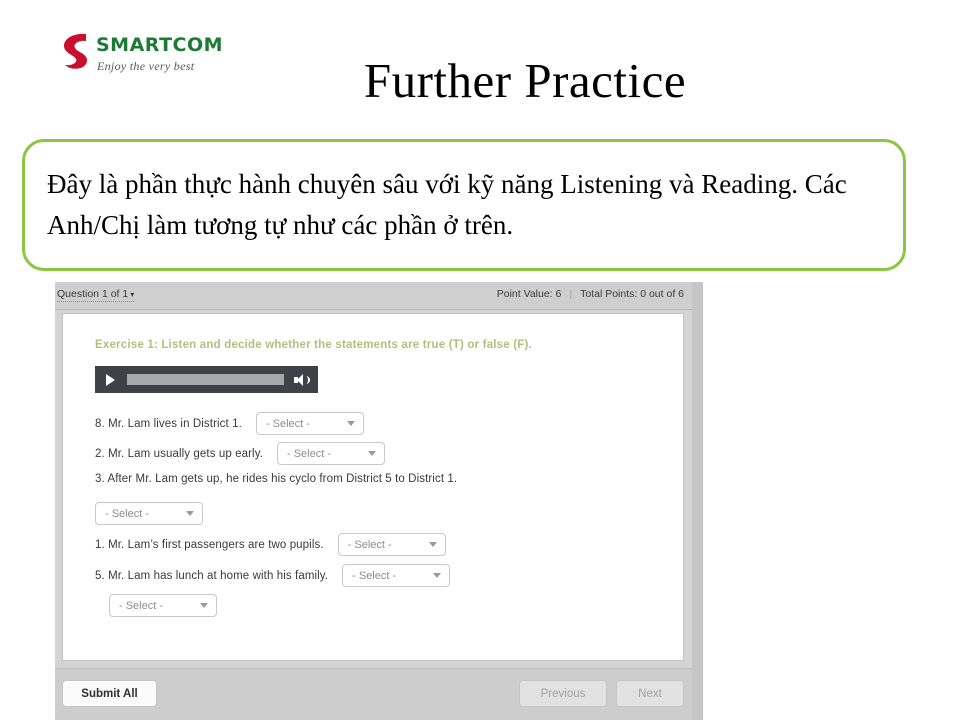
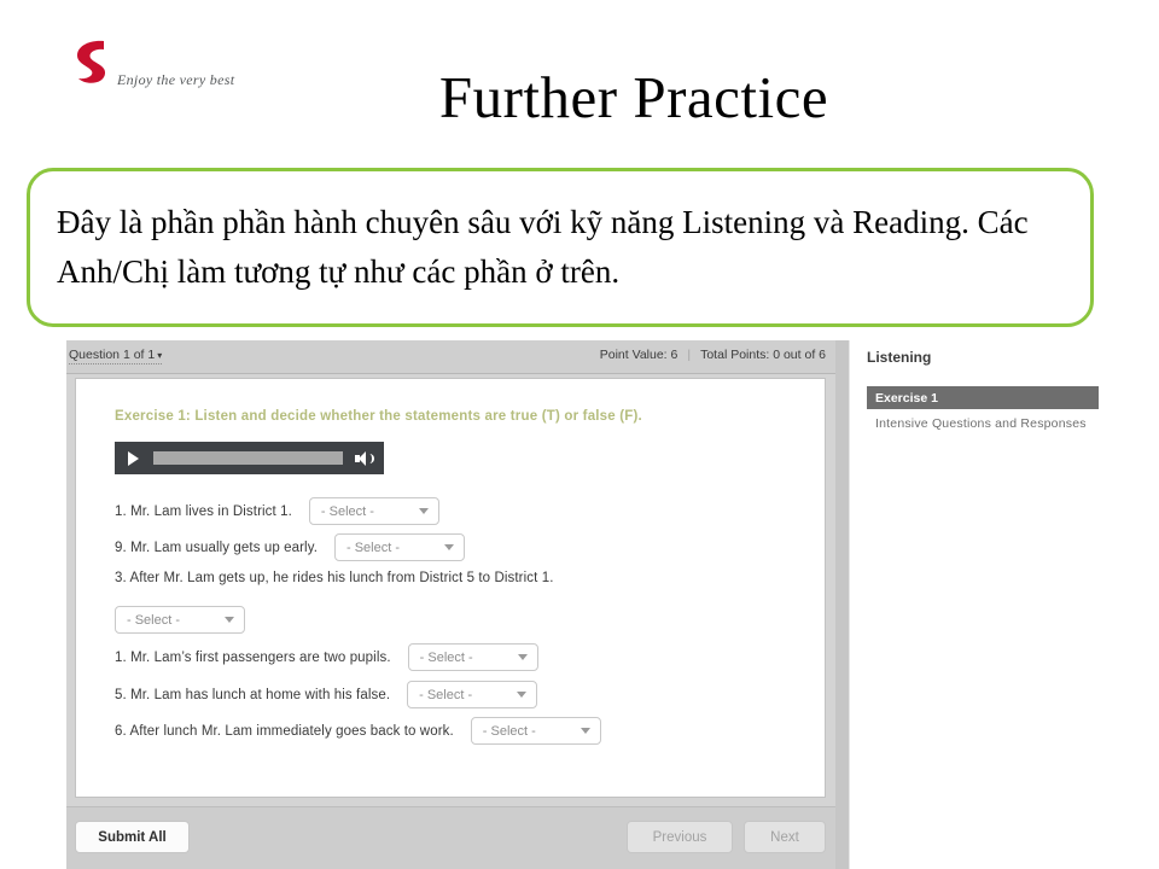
- SMARTCOM
  Enjoy the very best
  Further Practice
- Đây là phần thực hành chuyên sâu với kỹ năng Listening và Reading. Các Anh/Chị làm tương tự như các phần ở trên.
+ Đây là phần phần hành chuyên sâu với kỹ năng Listening và Reading. Các Anh/Chị làm tương tự như các phần ở trên.
  Question 1 of 1 ▾
  Point Value: 6 | Total Points: 0 out of 6
  Exercise 1: Listen and decide whether the statements are true (T) or false (F).
- 8. Mr. Lam lives in District 1.
+ 1. Mr. Lam lives in District 1.
  - Select -
- 2. Mr. Lam usually gets up early.
+ 9. Mr. Lam usually gets up early.
  - Select -
- 3. After Mr. Lam gets up, he rides his cyclo from District 5 to District 1.
+ 3. After Mr. Lam gets up, he rides his lunch from District 5 to District 1.
  - Select -
  1. Mr. Lam’s first passengers are two pupils.
  - Select -
- 5. Mr. Lam has lunch at home with his family.
+ 5. Mr. Lam has lunch at home with his false.
  - Select -
+ 6. After lunch Mr. Lam immediately goes back to work.
  - Select -
  Submit All
  Previous
  Next
+ Listening
+ Exercise 1
+ Intensive Questions and Responses
